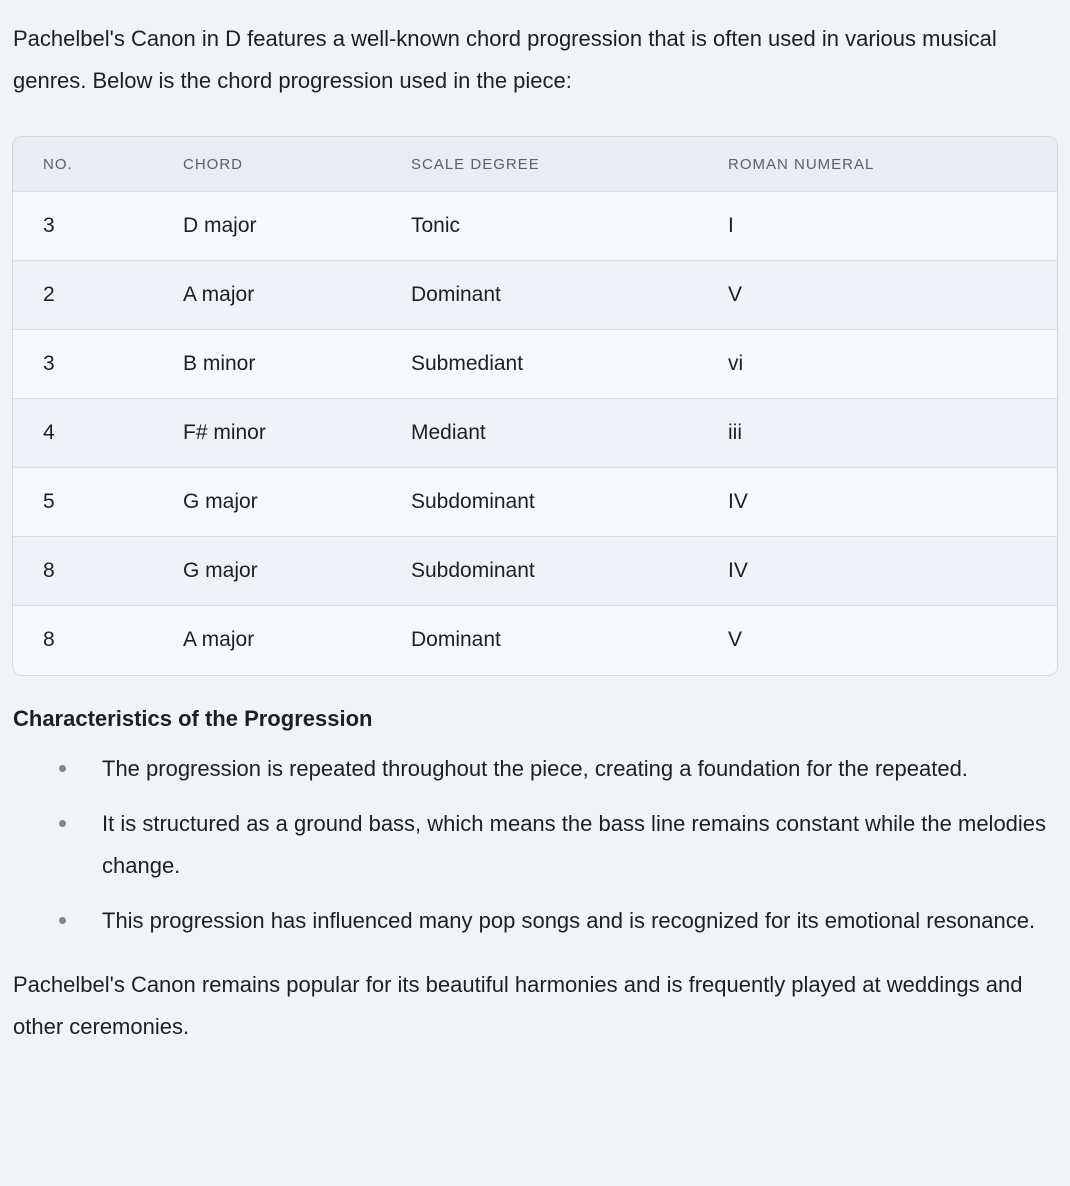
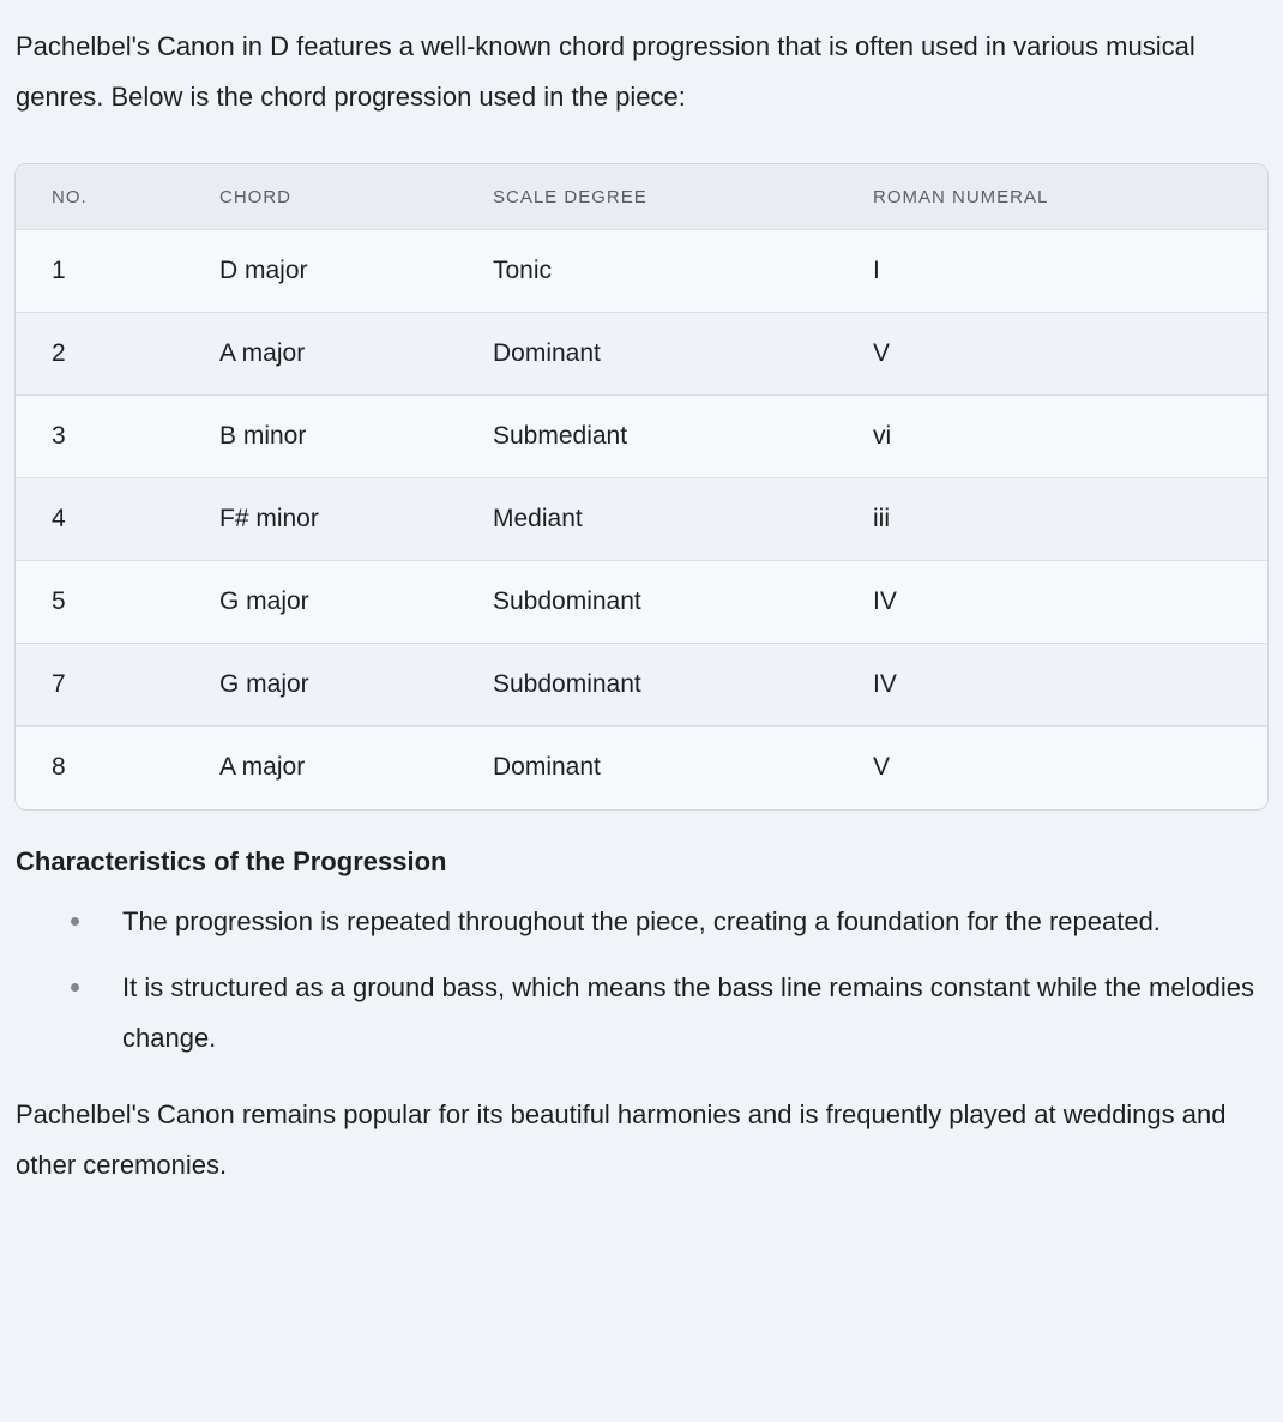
  Pachelbel's Canon in D features a well-known chord progression that is often used in various musical genres. Below is the chord progression used in the piece:
  NO.	CHORD	SCALE DEGREE	ROMAN NUMERAL
- 3	D major	Tonic	I
+ 1	D major	Tonic	I
  2	A major	Dominant	V
  3	B minor	Submediant	vi
  4	F# minor	Mediant	iii
  5	G major	Subdominant	IV
- 8	G major	Subdominant	IV
+ 7	G major	Subdominant	IV
  8	A major	Dominant	V
  Characteristics of the Progression
  The progression is repeated throughout the piece, creating a foundation for the repeated.
  It is structured as a ground bass, which means the bass line remains constant while the melodies change.
- This progression has influenced many pop songs and is recognized for its emotional resonance.
  Pachelbel's Canon remains popular for its beautiful harmonies and is frequently played at weddings and other ceremonies.
